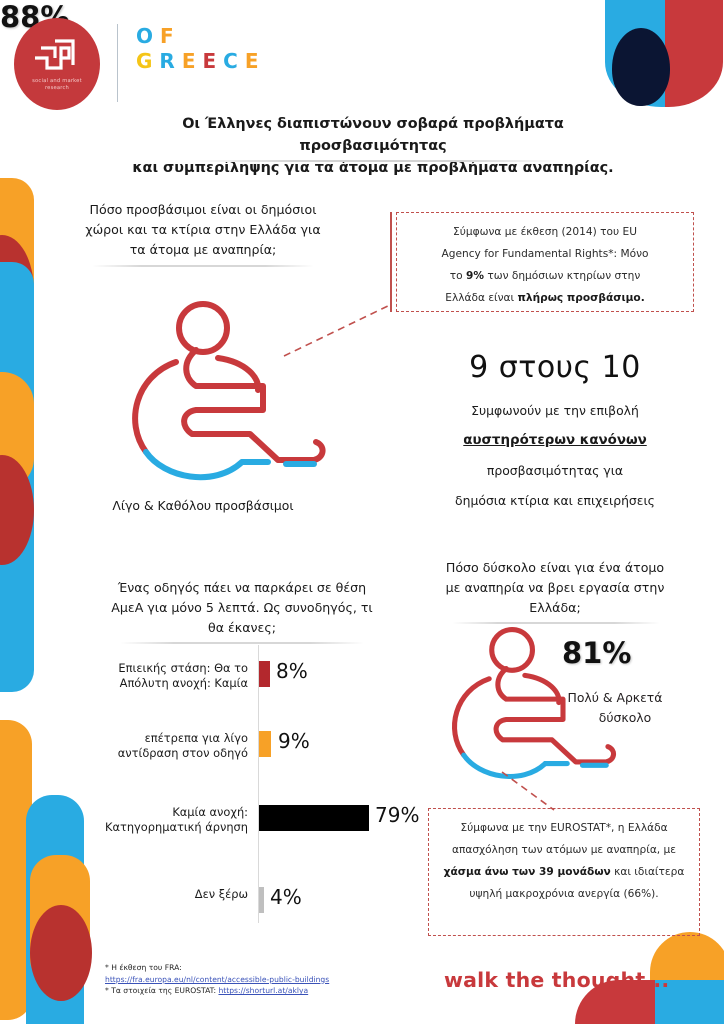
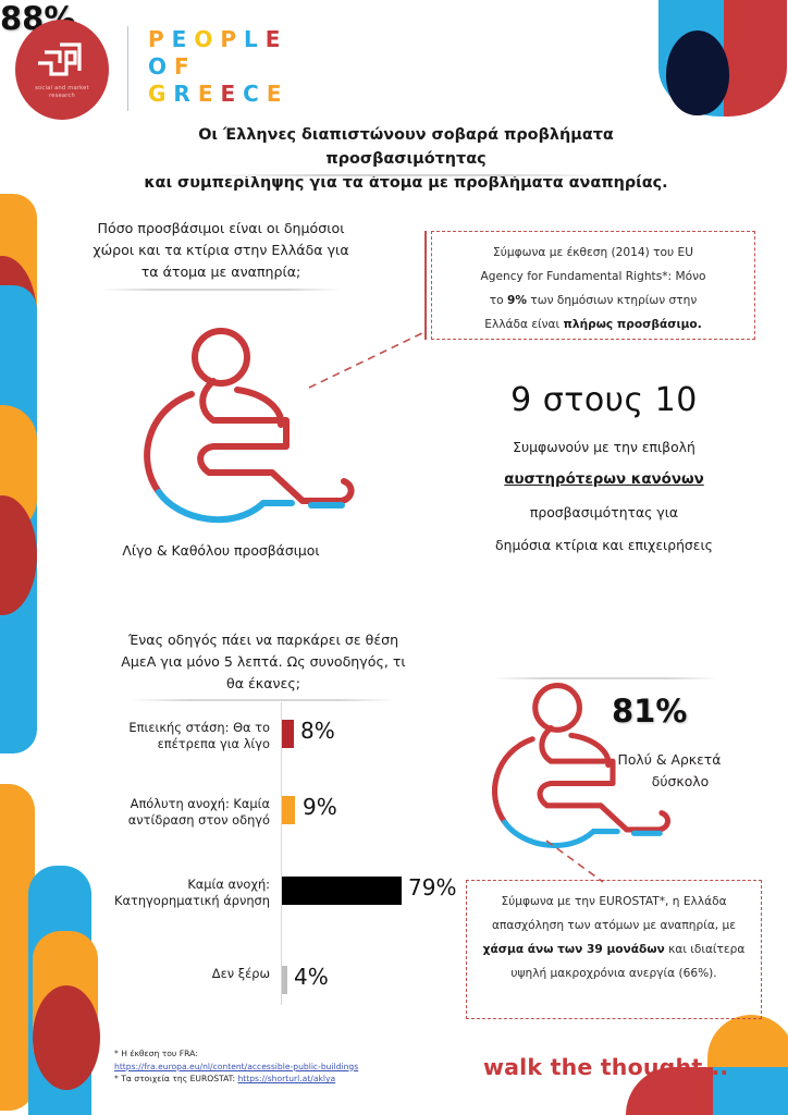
+ PEOPLE
  OF
  GREECE
  Οι Έλληνες διαπιστώνουν σοβαρά προβλήματα προσβασιμότητας
  και συμπερίληψης για τα άτομα με προβλήματα αναπηρίας.
  Πόσο προσβάσιμοι είναι οι δημόσιοι χώροι και τα κτίρια στην Ελλάδα για τα άτομα με αναπηρία;
  88%
  Λίγο & Καθόλου προσβάσιμοι
  Σύμφωνα με έκθεση (2014) του EU
  Agency for Fundamental Rights*: Μόνο
  το 9% των δημόσιων κτηρίων στην
  Ελλάδα είναι πλήρως προσβάσιμο.
  9 στους 10
  Συμφωνούν με την επιβολή
  αυστηρότερων κανόνων
  προσβασιμότητας για
  δημόσια κτίρια και επιχειρήσεις
  Ένας οδηγός πάει να παρκάρει σε θέση ΑμεΑ για μόνο 5 λεπτά. Ως συνοδηγός, τι θα έκανες;
  Επιεικής στάση: Θα το
- Απόλυτη ανοχή: Καμία
+ επέτρεπα για λίγο
  8%
- επέτρεπα για λίγο
+ Απόλυτη ανοχή: Καμία
  αντίδραση στον οδηγό
  9%
  Καμία ανοχή:
  Κατηγορηματική άρνηση
  79%
  Δεν ξέρω
  4%
- Πόσο δύσκολο είναι για ένα άτομο με αναπηρία να βρει εργασία στην Ελλάδα;
  81%
  Πολύ & Αρκετά
  δύσκολο
  Σύμφωνα με την EUROSTAT*, η Ελλάδα
  απασχόληση των ατόμων με αναπηρία, με
  χάσμα άνω των 39 μονάδων και ιδιαίτερα
  υψηλή μακροχρόνια ανεργία (66%).
  * Η έκθεση του FRA:
  https://fra.europa.eu/nl/content/accessible-public-buildings
  * Τα στοιχεία της EUROSTAT: https://shorturl.at/aklya
  walk the thought...
